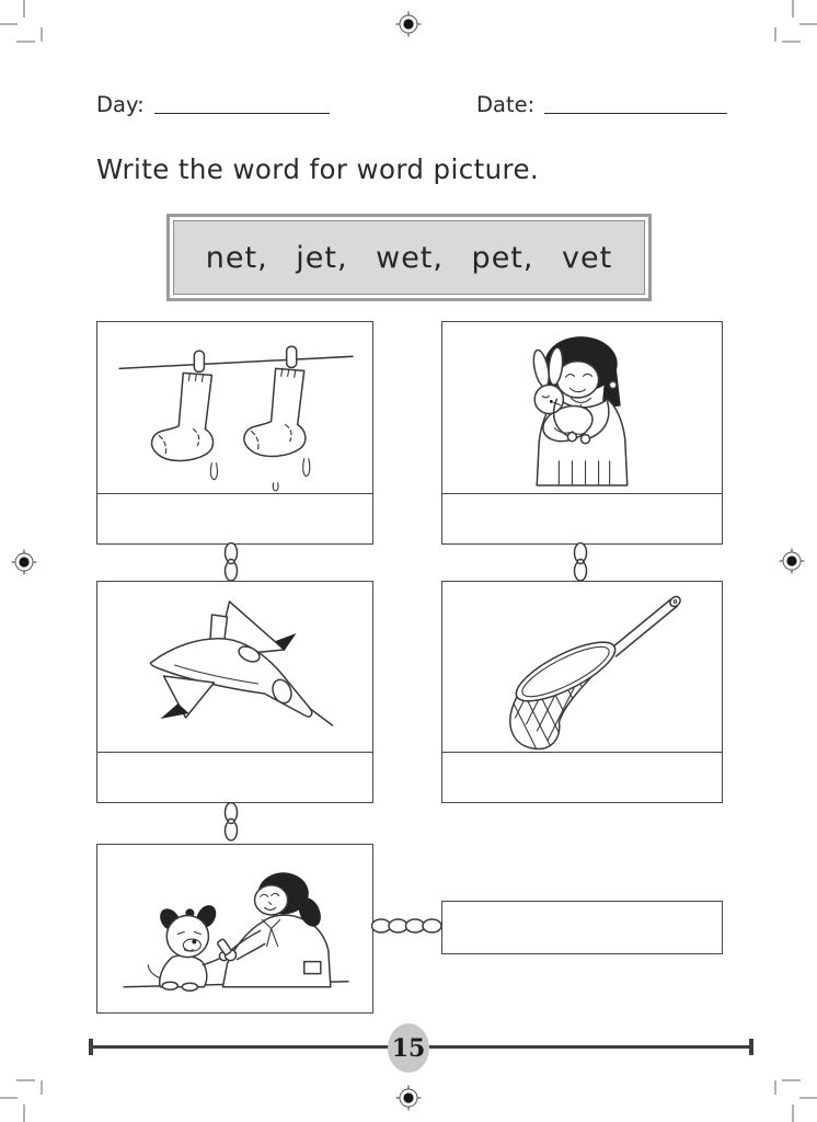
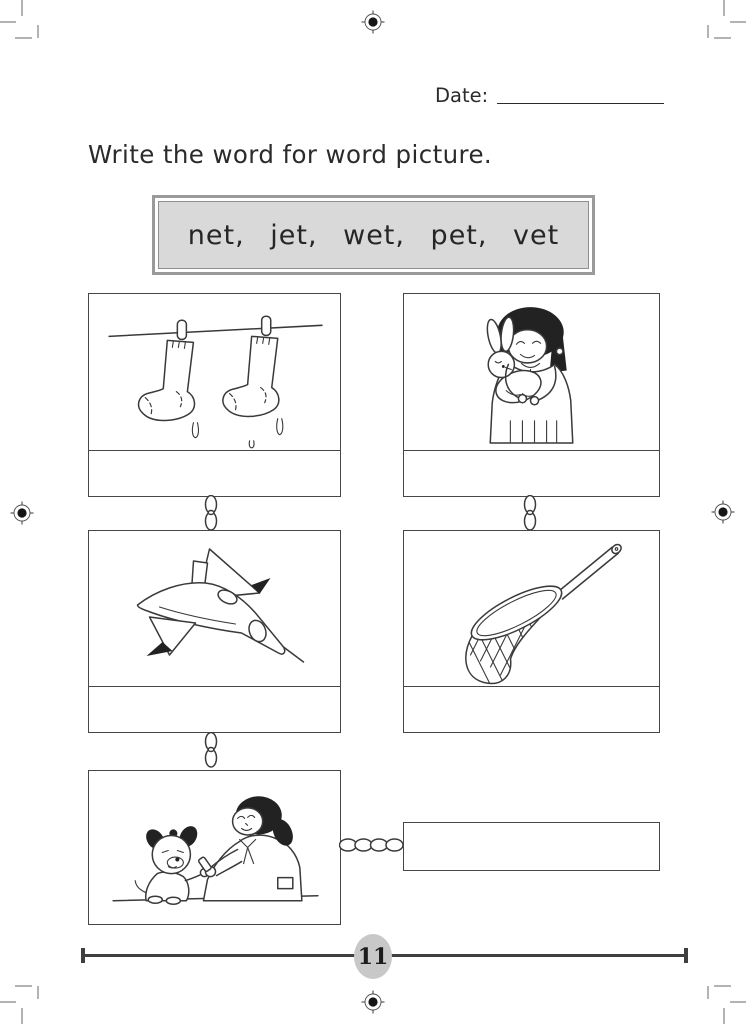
- Day:
  Date:
  Write the word for word picture.
  net, jet, wet, pet, vet
- 15
+ 11
